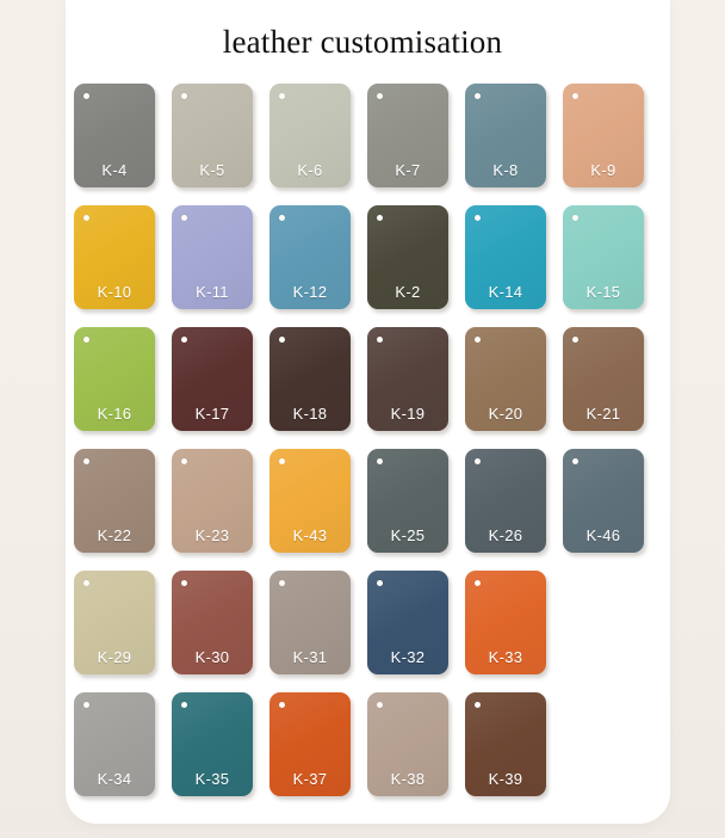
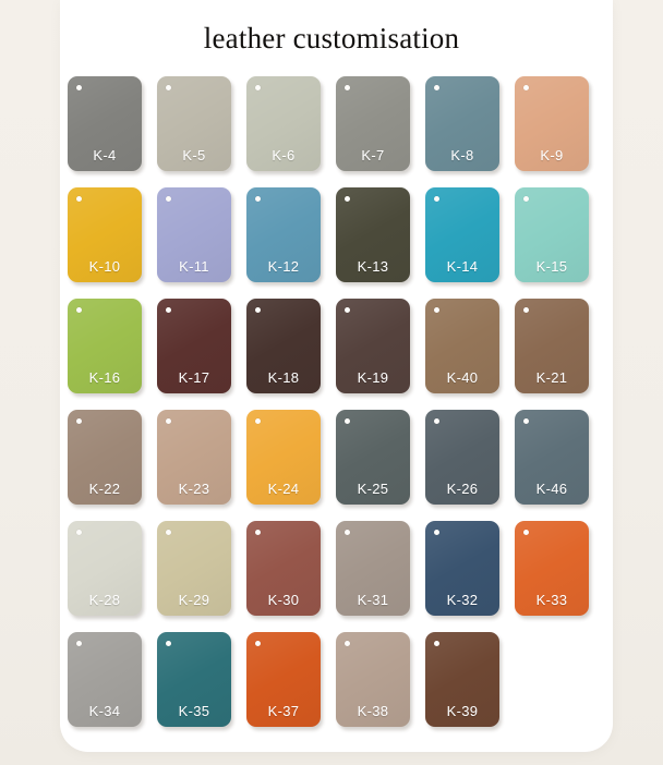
  leather customisation
  K-4
  K-5
  K-6
  K-7
  K-8
  K-9
  K-10
  K-11
  K-12
- K-2
+ K-13
  K-14
  K-15
  K-16
  K-17
  K-18
  K-19
- K-20
+ K-40
  K-21
  K-22
  K-23
- K-43
+ K-24
  K-25
  K-26
  K-46
+ K-28
  K-29
  K-30
  K-31
  K-32
  K-33
  K-34
  K-35
  K-37
  K-38
  K-39
